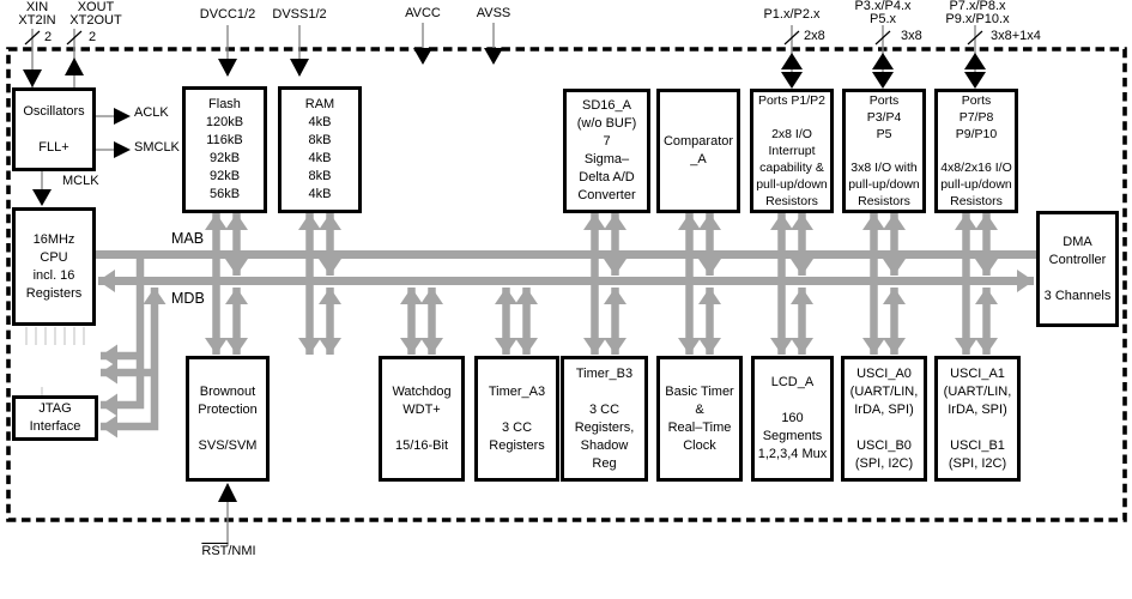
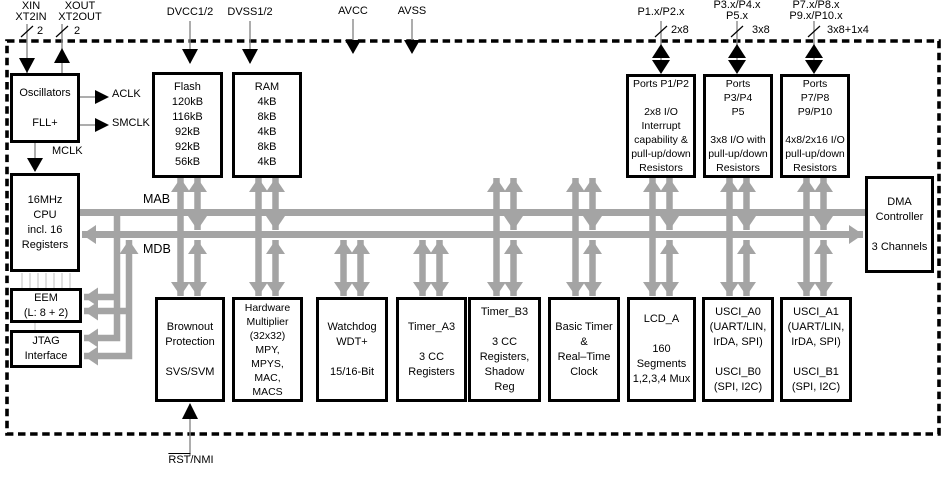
  Oscillators
  FLL+
  Flash
  120kB
  116kB
  92kB
  92kB
  56kB
  RAM
  4kB
  8kB
  4kB
  8kB
  4kB
- SD16_A
- (w/o BUF)
- 7
- Sigma–
- Delta A/D
- Converter
- Comparator
- _A
  Ports P1/P2
  2x8 I/O
  Interrupt
  capability &
  pull-up/down
  Resistors
  Ports
  P3/P4
  P5
  3x8 I/O with
  pull-up/down
  Resistors
  Ports
  P7/P8
  P9/P10
  4x8/2x16 I/O
  pull-up/down
  Resistors
  16MHz
  CPU
  incl. 16
  Registers
+ EEM
+ (L: 8 + 2)
  JTAG
  Interface
  DMA
  Controller
  3 Channels
  Brownout
  Protection
  SVS/SVM
+ Hardware
+ Multiplier
+ (32x32)
+ MPY,
+ MPYS,
+ MAC,
+ MACS
  Watchdog
  WDT+
  15/16-Bit
  Timer_A3
  3 CC
  Registers
  Timer_B3
  3 CC
  Registers,
  Shadow
  Reg
  Basic Timer
  &
  Real–Time
  Clock
  LCD_A
  160
  Segments
  1,2,3,4 Mux
  USCI_A0
  (UART/LIN,
  IrDA, SPI)
  USCI_B0
  (SPI, I2C)
  USCI_A1
  (UART/LIN,
  IrDA, SPI)
  USCI_B1
  (SPI, I2C)
  XIN
  XT2IN
  XOUT
  XT2OUT
  2
  2
  DVCC1/2
  DVSS1/2
  AVCC
  AVSS
  P1.x/P2.x
  P3.x/P4.x
  P5.x
  P7.x/P8.x
  P9.x/P10.x
  2x8
  3x8
  3x8+1x4
  ACLK
  SMCLK
  MCLK
  MAB
  MDB
  RST/NMI
